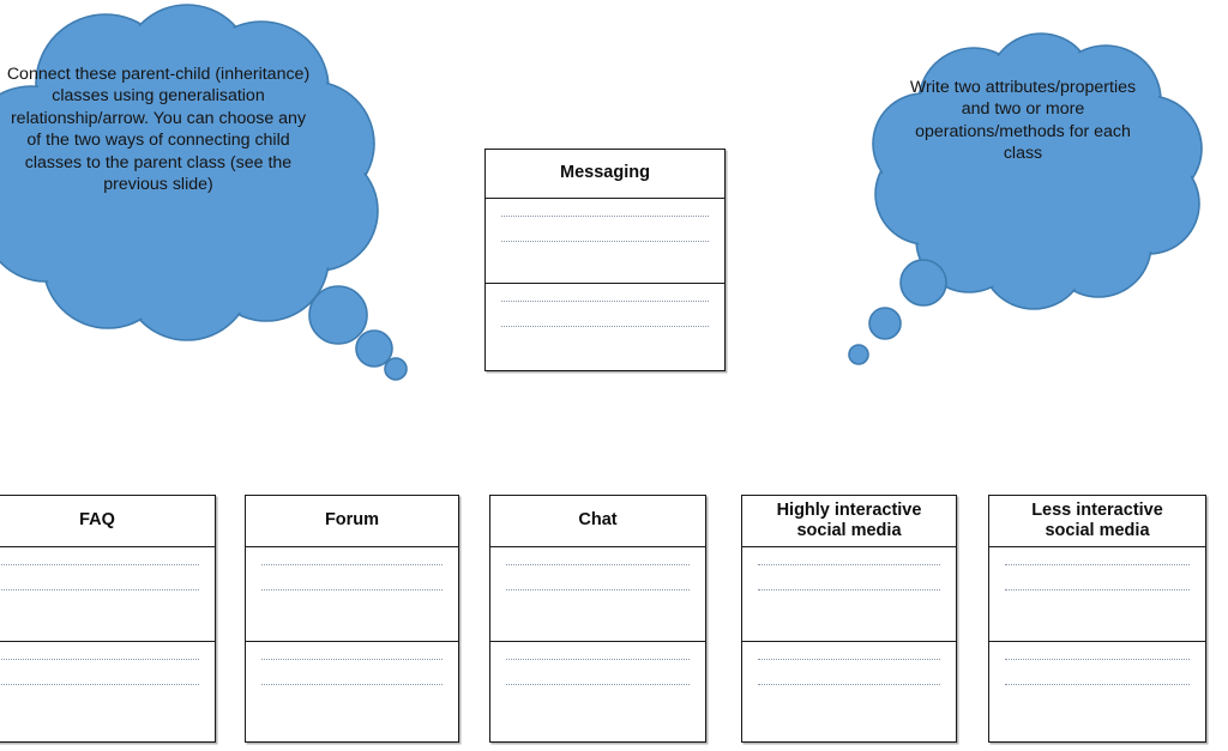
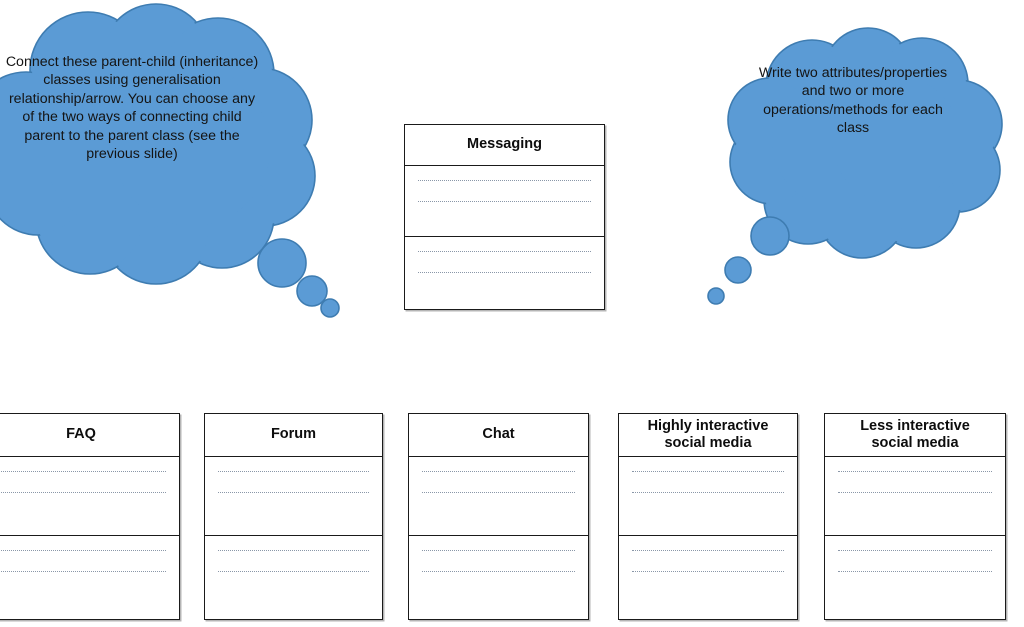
- Connect these parent-child (inheritance) classes using generalisation relationship/arrow. You can choose any of the two ways of connecting child classes to the parent class (see the previous slide)
+ Connect these parent-child (inheritance) classes using generalisation relationship/arrow. You can choose any of the two ways of connecting child parent to the parent class (see the previous slide)
  Write two attributes/properties and two or more operations/methods for each class
  Messaging
  FAQ
  Forum
  Chat
  Highly interactive
  social media
  Less interactive
  social media
